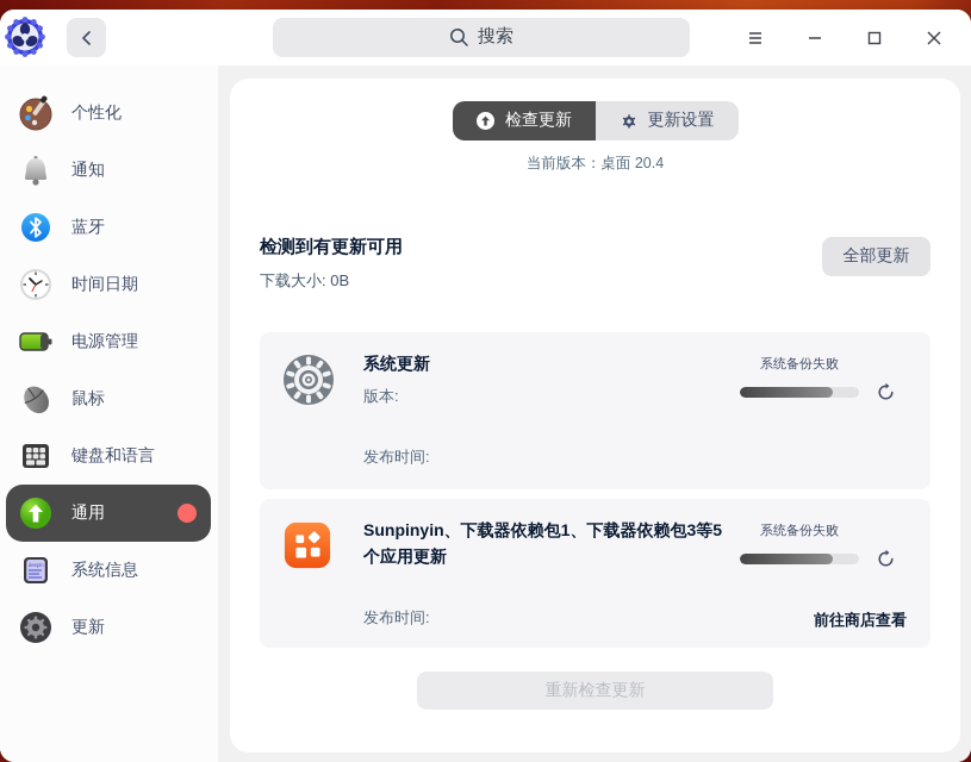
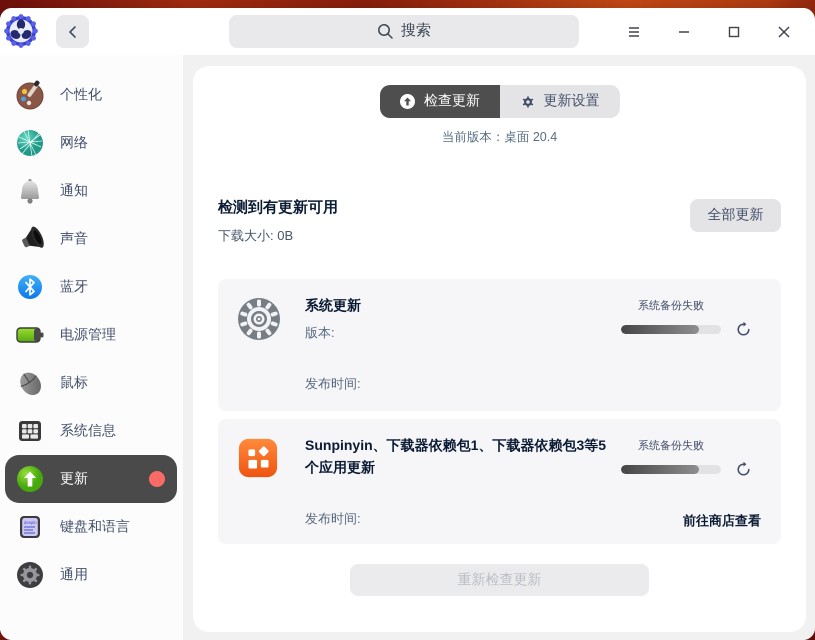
  搜索
  个性化
+ 网络
  通知
+ 声音
  蓝牙
- 时间日期
  电源管理
  鼠标
- 键盘和语言
+ 系统信息
- 通用
+ 更新
- 系统信息
+ 键盘和语言
- 更新
+ 通用
  检查更新
  更新设置
  当前版本：桌面 20.4
  检测到有更新可用
  下载大小: 0B
  全部更新
  系统更新
  版本:
  发布时间:
  系统备份失败
  Sunpinyin、下载器依赖包1、下载器依赖包3等5个应用更新
  发布时间:
  系统备份失败
  前往商店查看
  重新检查更新
